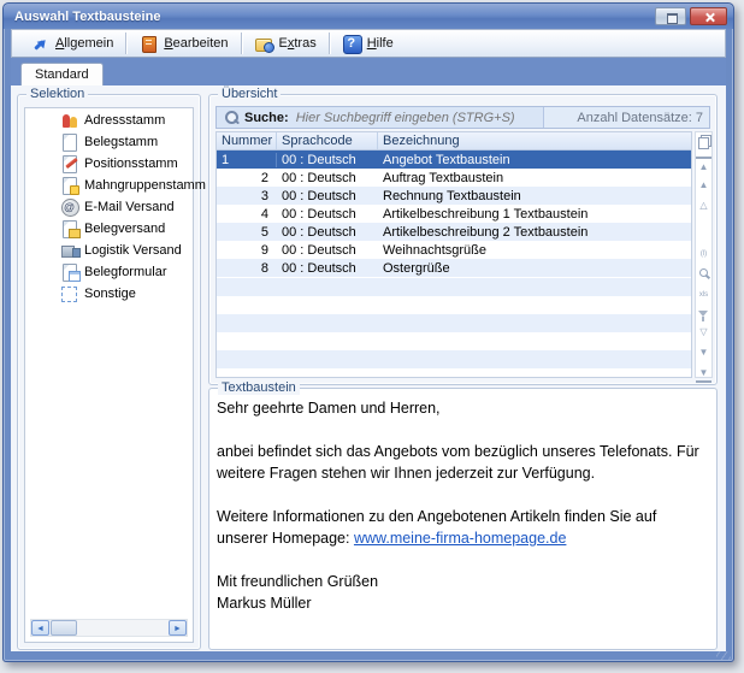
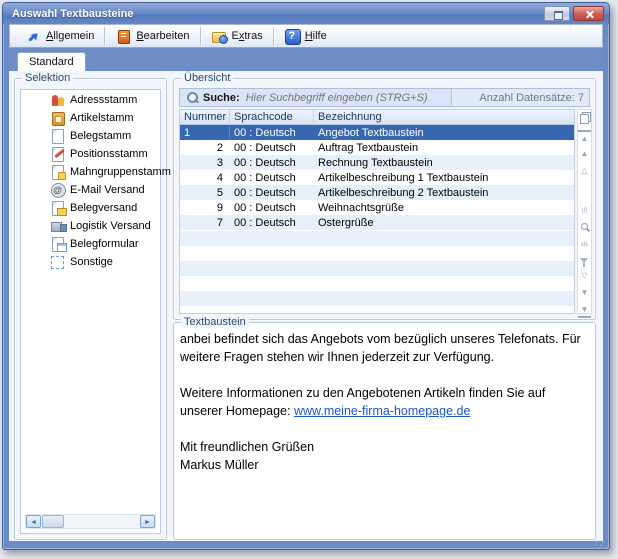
  Auswahl Textbausteine
  Allgemein
  Bearbeiten
  Extras
  Hilfe
  Standard
  Selektion
  Adressstamm
+ Artikelstamm
  Belegstamm
  Positionsstamm
  Mahngruppenstamm
  E-Mail Versand
  Belegversand
  Logistik Versand
  Belegformular
  Sonstige
  Übersicht
  Suche:
  Hier Suchbegriff eingeben (STRG+S)
  Anzahl Datensätze: 7
  Nummer
  Sprachcode
  Bezeichnung
  1
  00 : Deutsch
  Angebot Textbaustein
  2
  00 : Deutsch
  Auftrag Textbaustein
  3
  00 : Deutsch
  Rechnung Textbaustein
  4
  00 : Deutsch
  Artikelbeschreibung 1 Textbaustein
  5
  00 : Deutsch
  Artikelbeschreibung 2 Textbaustein
  9
  00 : Deutsch
  Weihnachtsgrüße
- 8
+ 7
  00 : Deutsch
  Ostergrüße
  ▲
  ▲
  △
  ▽
  ▼
  ▼
  Textbaustein
- Sehr geehrte Damen und Herren,
  anbei befindet sich das Angebots vom bezüglich unseres Telefonats. Für weitere Fragen stehen wir Ihnen jederzeit zur Verfügung.
  Weitere Informationen zu den Angebotenen Artikeln finden Sie auf unserer Homepage: www.meine-firma-homepage.de
  Mit freundlichen Grüßen
  Markus Müller
